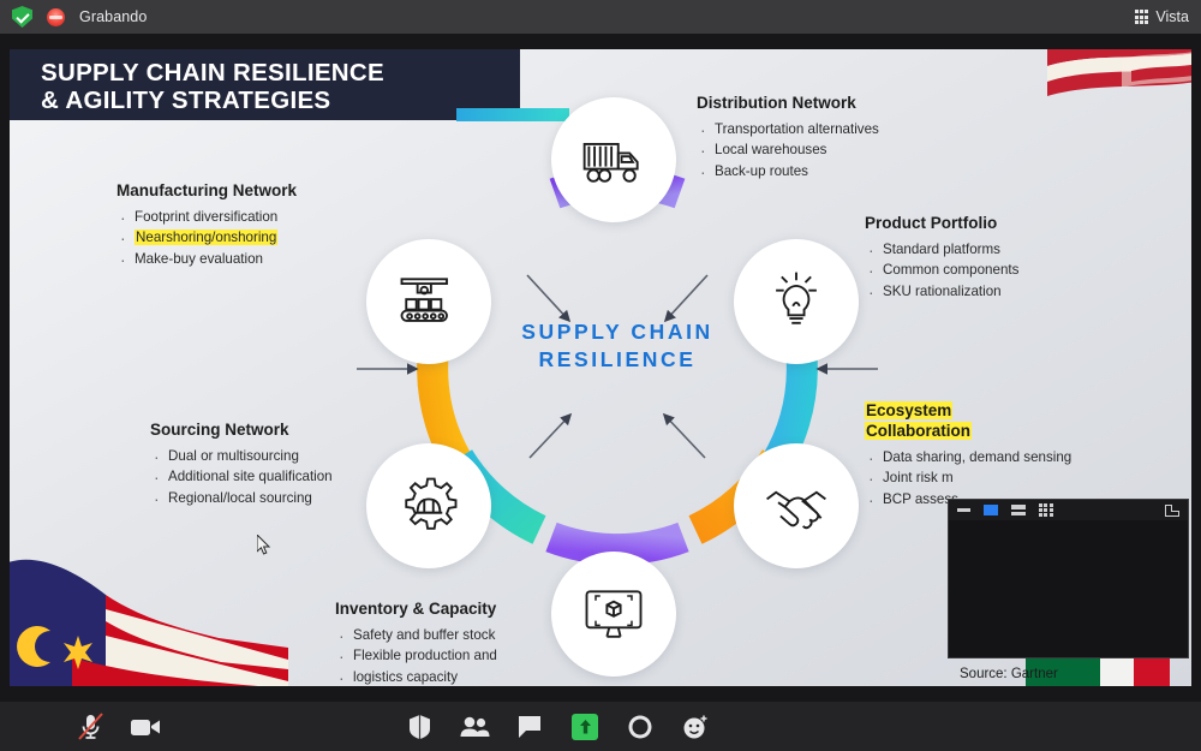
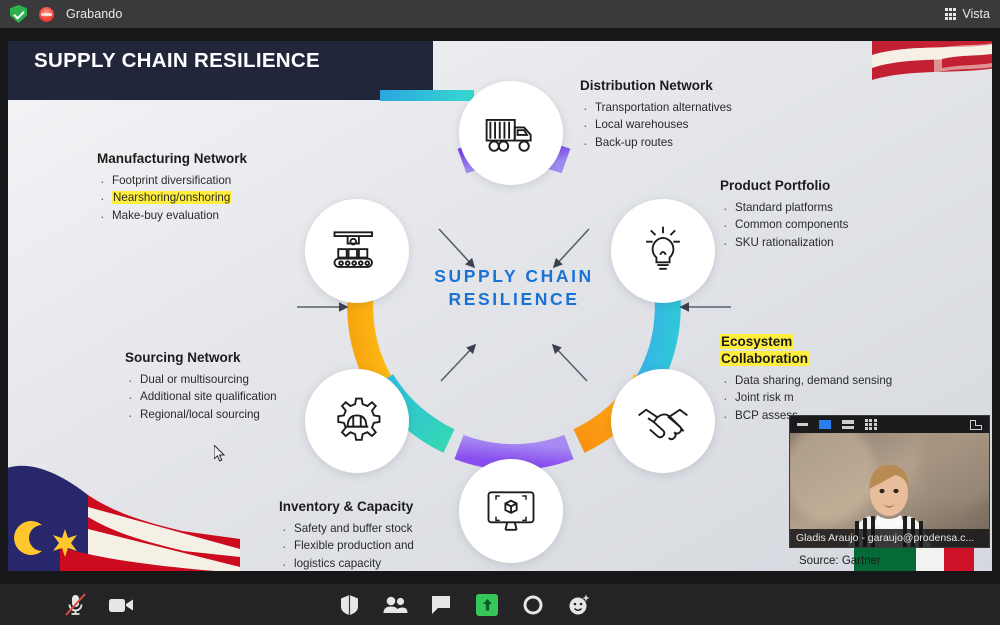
  Grabando
  Vista
  SUPPLY CHAIN RESILIENCE
- & AGILITY STRATEGIES
  SUPPLY CHAIN
  RESILIENCE
  Manufacturing Network
  Footprint diversification
  Nearshoring/onshoring
  Make-buy evaluation
  Distribution Network
  Transportation alternatives
  Local warehouses
  Back-up routes
  Product Portfolio
  Standard platforms
  Common components
  SKU rationalization
  Ecosystem
  Collaboration
  Data sharing, demand sensing
  Joint risk m
  BCP asse
  Inventory & Capacity
  Safety and buffer stock
  Flexible production and
  logistics capacity
  Sourcing Network
  Dual or multisourcing
  Additional site qualification
  Regional/local sourcing
  Source: Gartner
+ Gladis Araujo - garaujo@prodensa.c...
